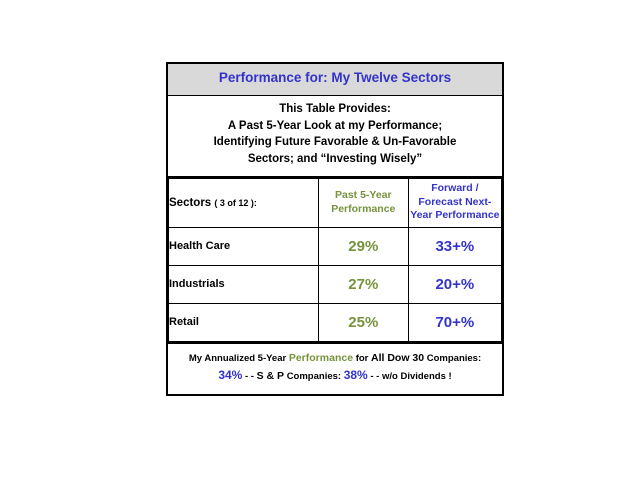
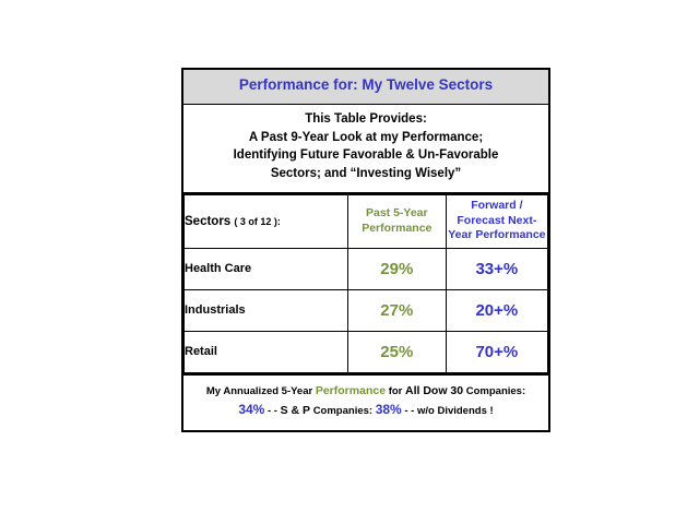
  Performance for: My Twelve Sectors
  This Table Provides:
- A Past 5-Year Look at my Performance;
+ A Past 9-Year Look at my Performance;
  Identifying Future Favorable & Un-Favorable
  Sectors; and “Investing Wisely”
  Sectors ( 3 of 12 ):	Past 5-Year Performance	Forward / Forecast Next- Year Performance
  Health Care	29%	33+%
  Industrials	27%	20+%
  Retail	25%	70+%
  My Annualized 5-Year Performance for All Dow 30 Companies:
  34% - - S & P Companies: 38% - - w/o Dividends !
